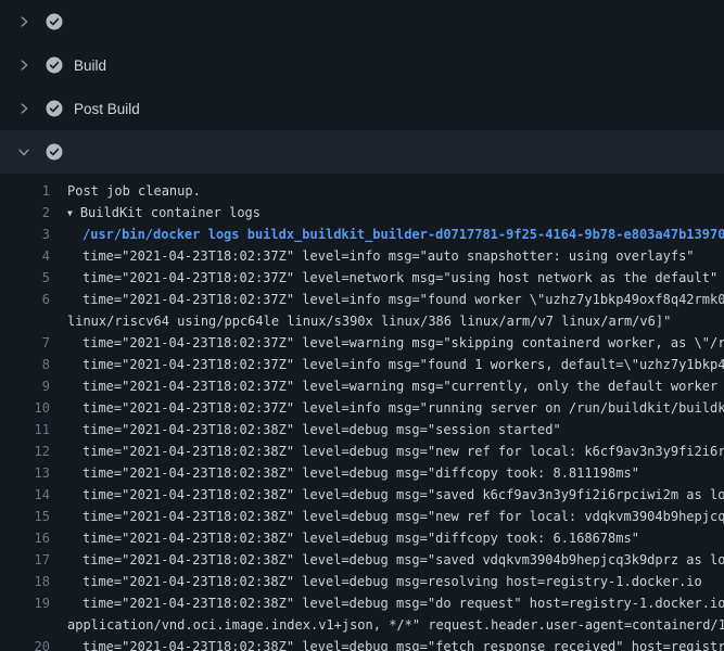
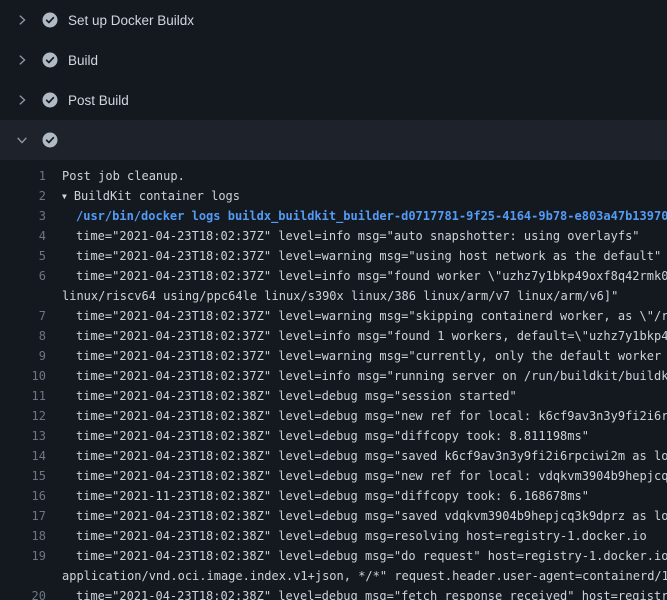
+ Set up Docker Buildx
  Build
  Post Build
  1
  Post job cleanup.
  2
  ▼ BuildKit container logs
  3
  /usr/bin/docker logs buildx_buildkit_builder-d0717781-9f25-4164-9b78-e803a47b13970
  4
  time="2021-04-23T18:02:37Z" level=info msg="auto snapshotter: using overlayfs"
  5
- time="2021-04-23T18:02:37Z" level=network msg="using host network as the default"
+ time="2021-04-23T18:02:37Z" level=warning msg="using host network as the default"
  6
  time="2021-04-23T18:02:37Z" level=info msg="found worker \"uzhz7y1bkp49oxf8q42rmk0
  linux/riscv64 using/ppc64le linux/s390x linux/386 linux/arm/v7 linux/arm/v6]"
  7
  time="2021-04-23T18:02:37Z" level=warning msg="skipping containerd worker, as \"/r
  8
  time="2021-04-23T18:02:37Z" level=info msg="found 1 workers, default=\"uzhz7y1bkp4
  9
  time="2021-04-23T18:02:37Z" level=warning msg="currently, only the default worker
  10
  time="2021-04-23T18:02:37Z" level=info msg="running server on /run/buildkit/buildk
  11
  time="2021-04-23T18:02:38Z" level=debug msg="session started"
  12
  time="2021-04-23T18:02:38Z" level=debug msg="new ref for local: k6cf9av3n3y9fi2i6r
  13
  time="2021-04-23T18:02:38Z" level=debug msg="diffcopy took: 8.811198ms"
  14
  time="2021-04-23T18:02:38Z" level=debug msg="saved k6cf9av3n3y9fi2i6rpciwi2m as lo
  15
  time="2021-04-23T18:02:38Z" level=debug msg="new ref for local: vdqkvm3904b9hepjcq
  16
- time="2021-04-23T18:02:38Z" level=debug msg="diffcopy took: 6.168678ms"
+ time="2021-11-23T18:02:38Z" level=debug msg="diffcopy took: 6.168678ms"
  17
  time="2021-04-23T18:02:38Z" level=debug msg="saved vdqkvm3904b9hepjcq3k9dprz as lo
  18
  time="2021-04-23T18:02:38Z" level=debug msg=resolving host=registry-1.docker.io
  19
  time="2021-04-23T18:02:38Z" level=debug msg="do request" host=registry-1.docker.io
  application/vnd.oci.image.index.v1+json, */*" request.header.user-agent=containerd/1
  20
  time="2021-04-23T18:02:38Z" level=debug msg="fetch response received" host=registr
